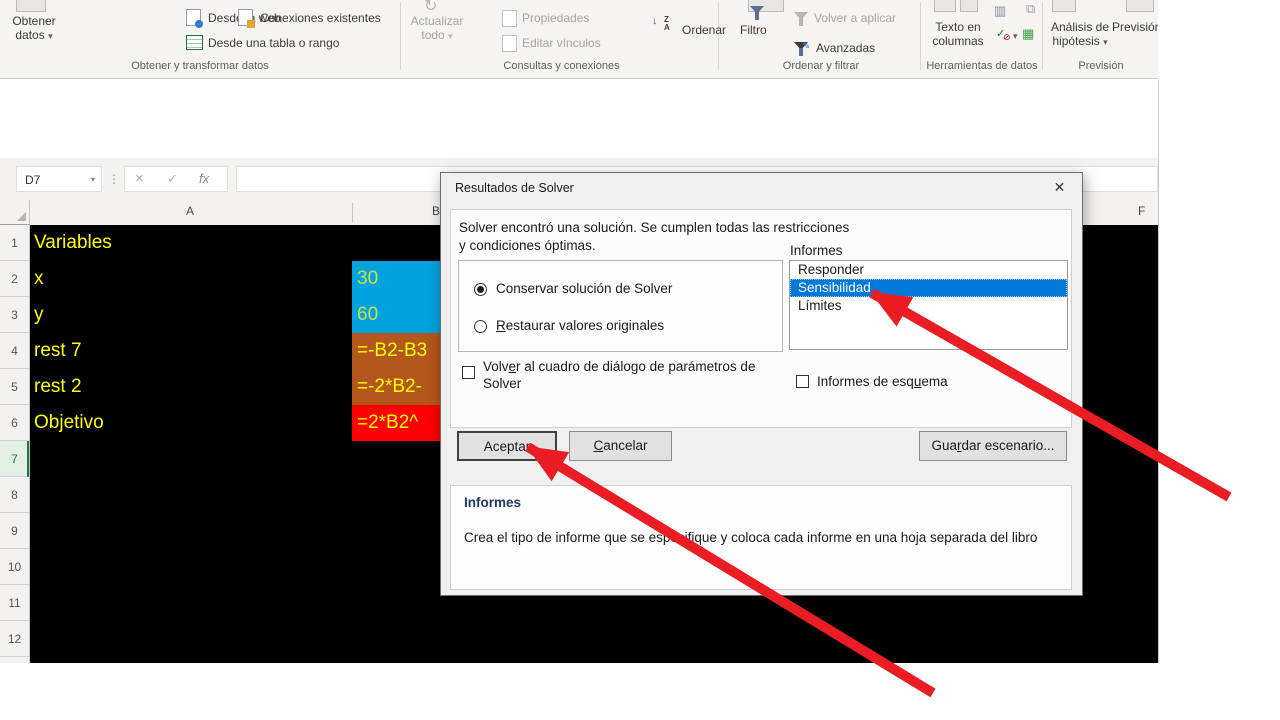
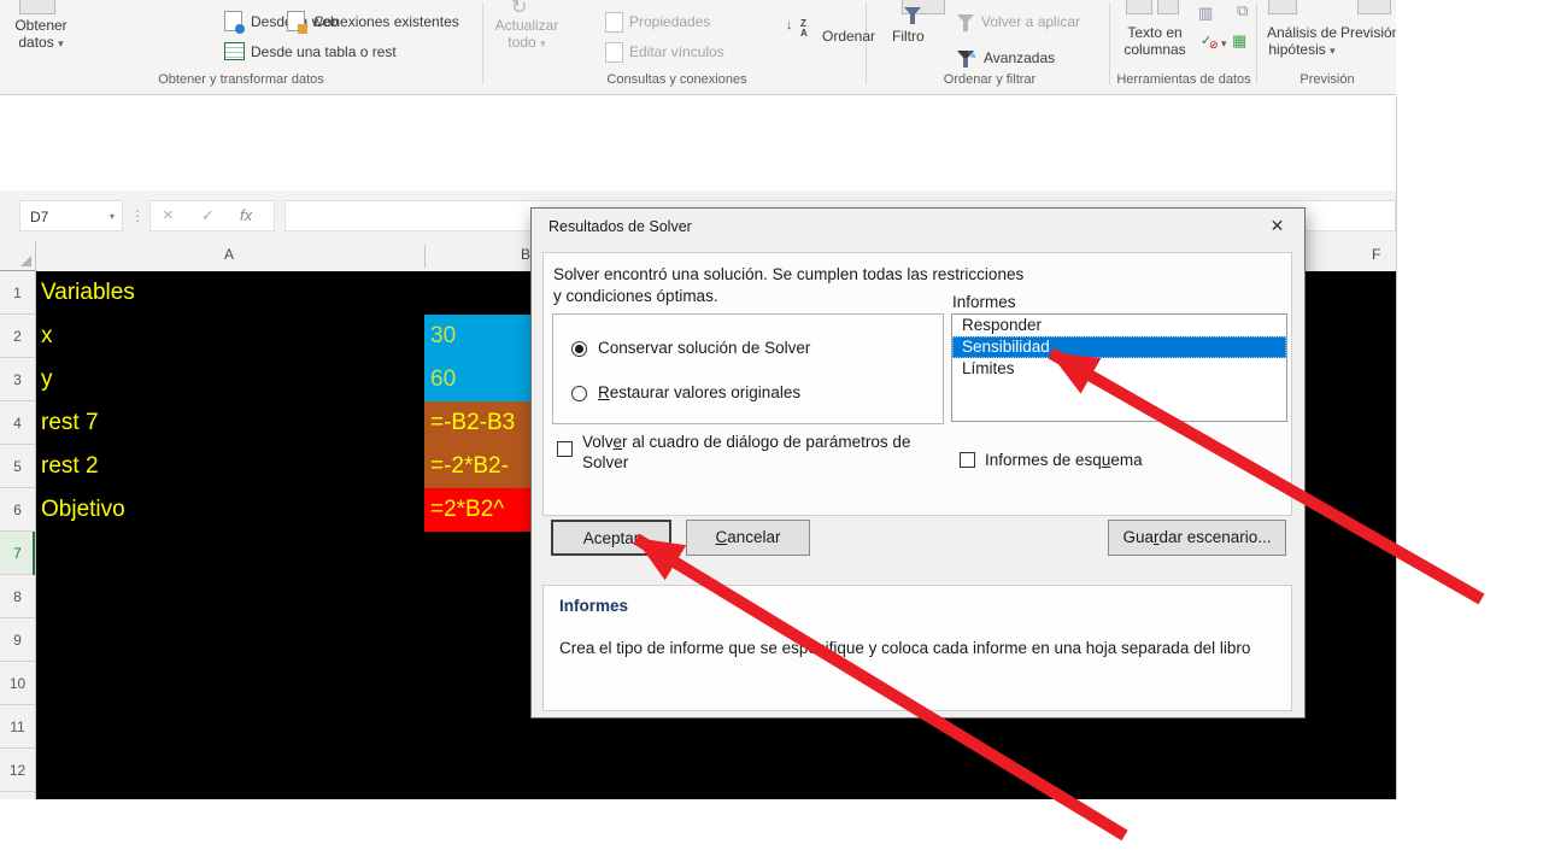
  Obtener
  datos ▾
  Desd web
- Desde una tabla o rango
+ Desde una tabla o rest
  Conexiones existentes
  Obtener y transformar datos
  ↻
  Actualizar
  todo ▾
  Propiedades
  Editar vínculos
  Consultas y conexiones
  ↓
  Z
  A
  Ordenar
  Filtro
  Volver a aplicar
  ✎
  Avanzadas
  Ordenar y filtrar
  Texto en
  columnas
  ▥
  ⧉
  ✓
  ⊘
  ▾
  ▦
  Herramientas de datos
  Análisis de
  hipótesis ▾
  Previsió
  Previsión
  D7
  ▾
  ⋮
  ×
  ✓
  fx
  A
  B
  F
  1
  2
  3
  4
  5
  6
  7
  8
  9
  10
  11
  12
  Variables
  x
  30
  y
  60
  rest 7
  =-B2-B3
  rest 2
  =-2*B2-
  Objetivo
  =2*B2^
  Resultados de Solver
  ✕
  Solver encontró una solución. Se cumplen todas las restricciones y condiciones óptimas.
  Informes
  Conservar solución de Solver
  Restaurar valores originales
  Responder
  Sensibilidad
  Límites
  Volver al cuadro de diálogo de parámetros de Solver
  Informes de esquema
  Aceptar
  Cancelar
  Guardar escenario...
  Informes
  Crea el tipo de informe que se espfique y coloca cada informe en una hoja separada del libro
